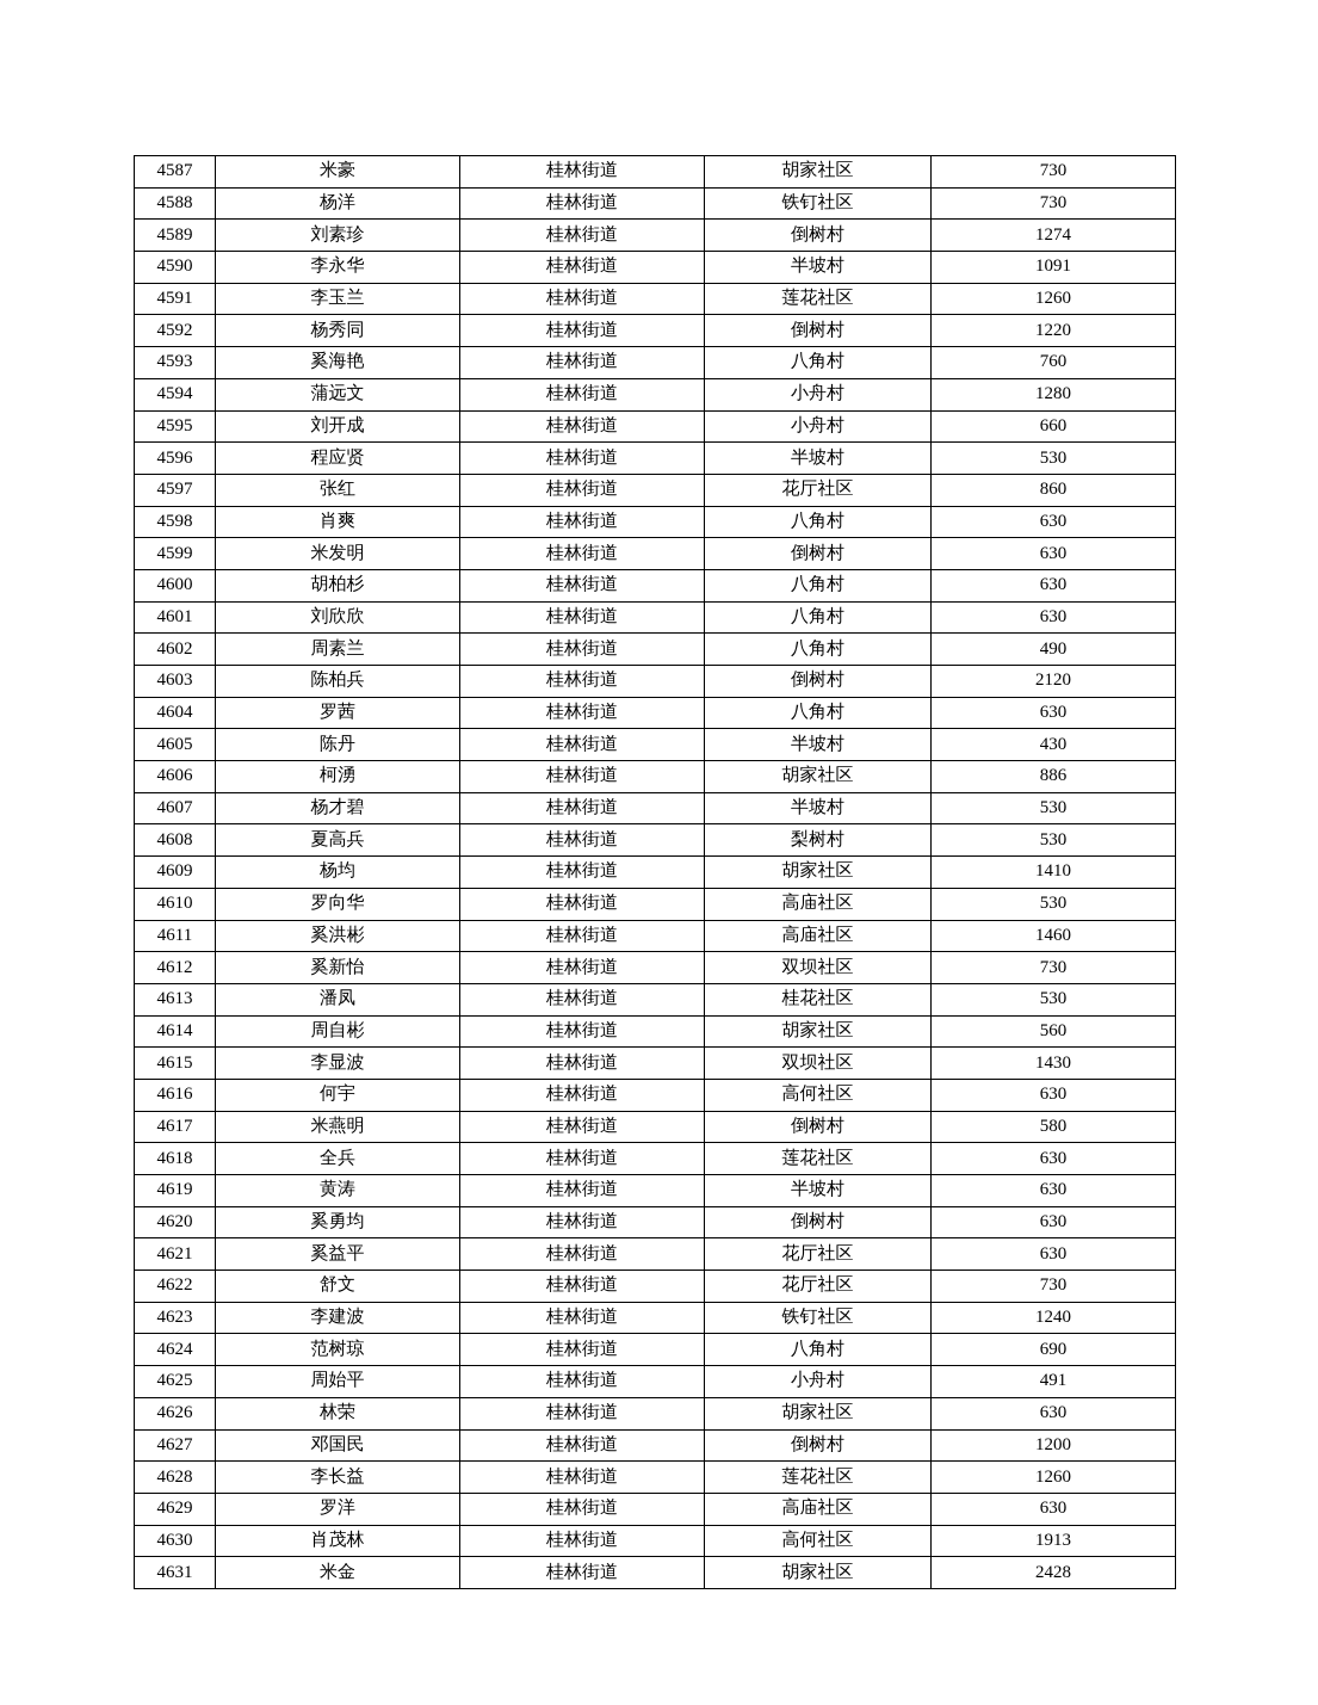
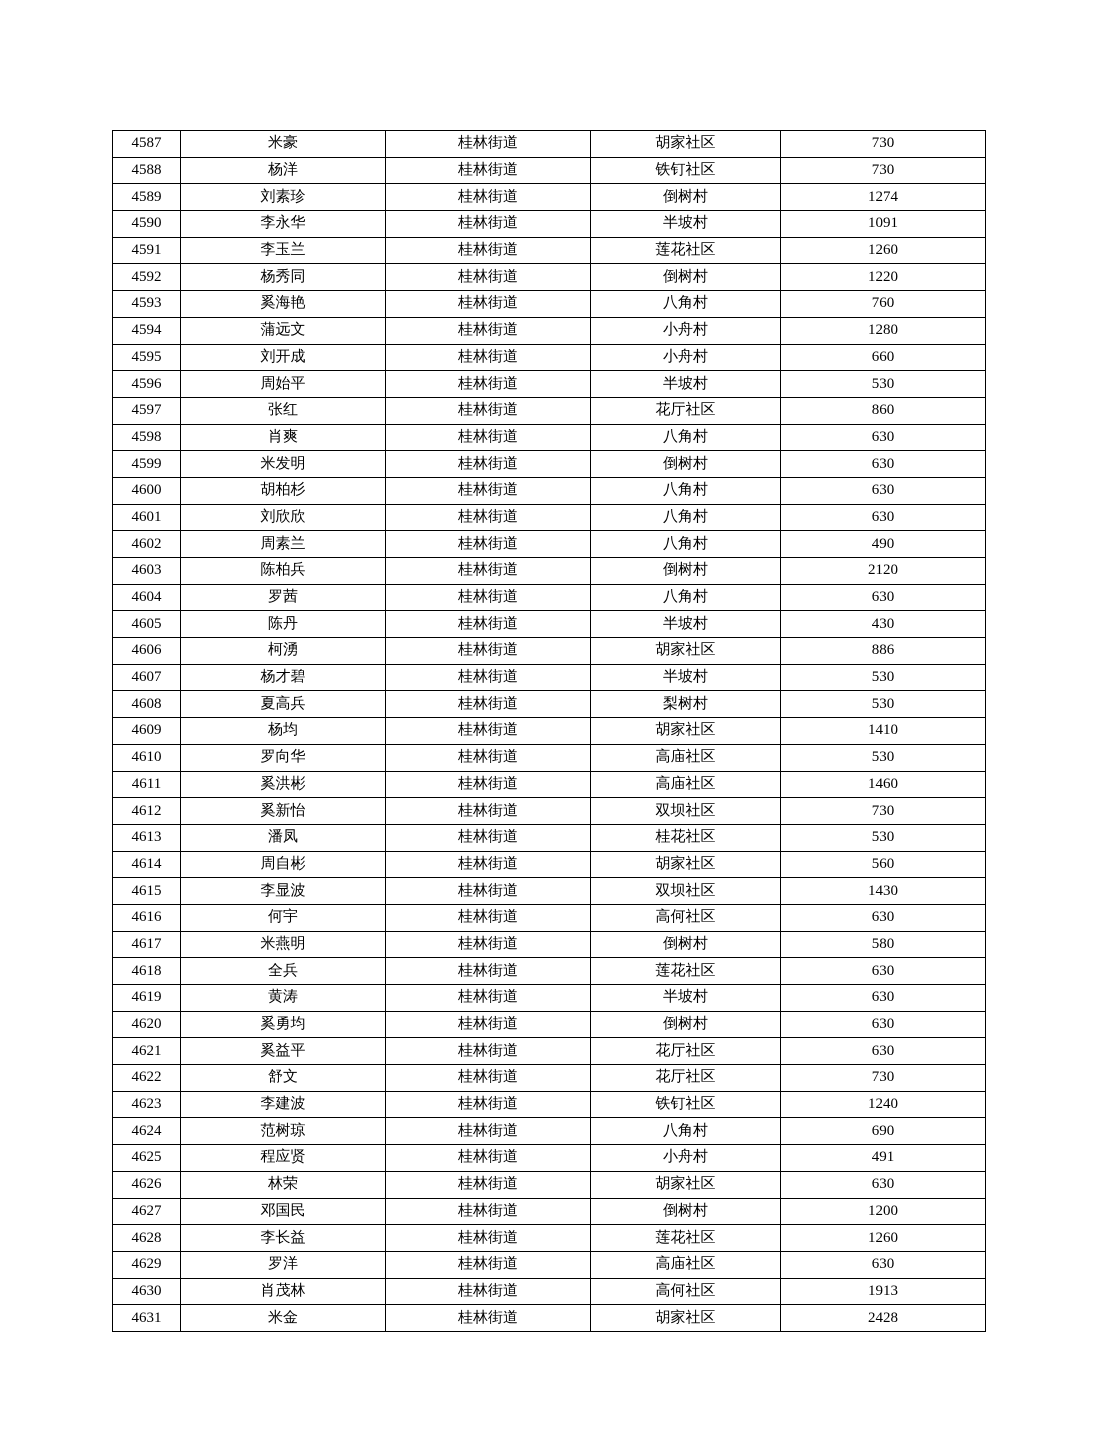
  4587	米豪	桂林街道	胡家社区	730
  4588	杨洋	桂林街道	铁钉社区	730
  4589	刘素珍	桂林街道	倒树村	1274
  4590	李永华	桂林街道	半坡村	1091
  4591	李玉兰	桂林街道	莲花社区	1260
  4592	杨秀同	桂林街道	倒树村	1220
  4593	奚海艳	桂林街道	八角村	760
  4594	蒲远文	桂林街道	小舟村	1280
  4595	刘开成	桂林街道	小舟村	660
- 4596	程应贤	桂林街道	半坡村	530
+ 4596	周始平	桂林街道	半坡村	530
  4597	张红	桂林街道	花厅社区	860
  4598	肖爽	桂林街道	八角村	630
  4599	米发明	桂林街道	倒树村	630
  4600	胡柏杉	桂林街道	八角村	630
  4601	刘欣欣	桂林街道	八角村	630
  4602	周素兰	桂林街道	八角村	490
  4603	陈柏兵	桂林街道	倒树村	2120
  4604	罗茜	桂林街道	八角村	630
  4605	陈丹	桂林街道	半坡村	430
  4606	柯湧	桂林街道	胡家社区	886
  4607	杨才碧	桂林街道	半坡村	530
  4608	夏高兵	桂林街道	梨树村	530
  4609	杨均	桂林街道	胡家社区	1410
  4610	罗向华	桂林街道	高庙社区	530
  4611	奚洪彬	桂林街道	高庙社区	1460
  4612	奚新怡	桂林街道	双坝社区	730
  4613	潘凤	桂林街道	桂花社区	530
  4614	周自彬	桂林街道	胡家社区	560
  4615	李显波	桂林街道	双坝社区	1430
  4616	何宇	桂林街道	高何社区	630
  4617	米燕明	桂林街道	倒树村	580
  4618	全兵	桂林街道	莲花社区	630
  4619	黄涛	桂林街道	半坡村	630
  4620	奚勇均	桂林街道	倒树村	630
  4621	奚益平	桂林街道	花厅社区	630
  4622	舒文	桂林街道	花厅社区	730
  4623	李建波	桂林街道	铁钉社区	1240
  4624	范树琼	桂林街道	八角村	690
- 4625	周始平	桂林街道	小舟村	491
+ 4625	程应贤	桂林街道	小舟村	491
  4626	林荣	桂林街道	胡家社区	630
  4627	邓国民	桂林街道	倒树村	1200
  4628	李长益	桂林街道	莲花社区	1260
  4629	罗洋	桂林街道	高庙社区	630
  4630	肖茂林	桂林街道	高何社区	1913
  4631	米金	桂林街道	胡家社区	2428
